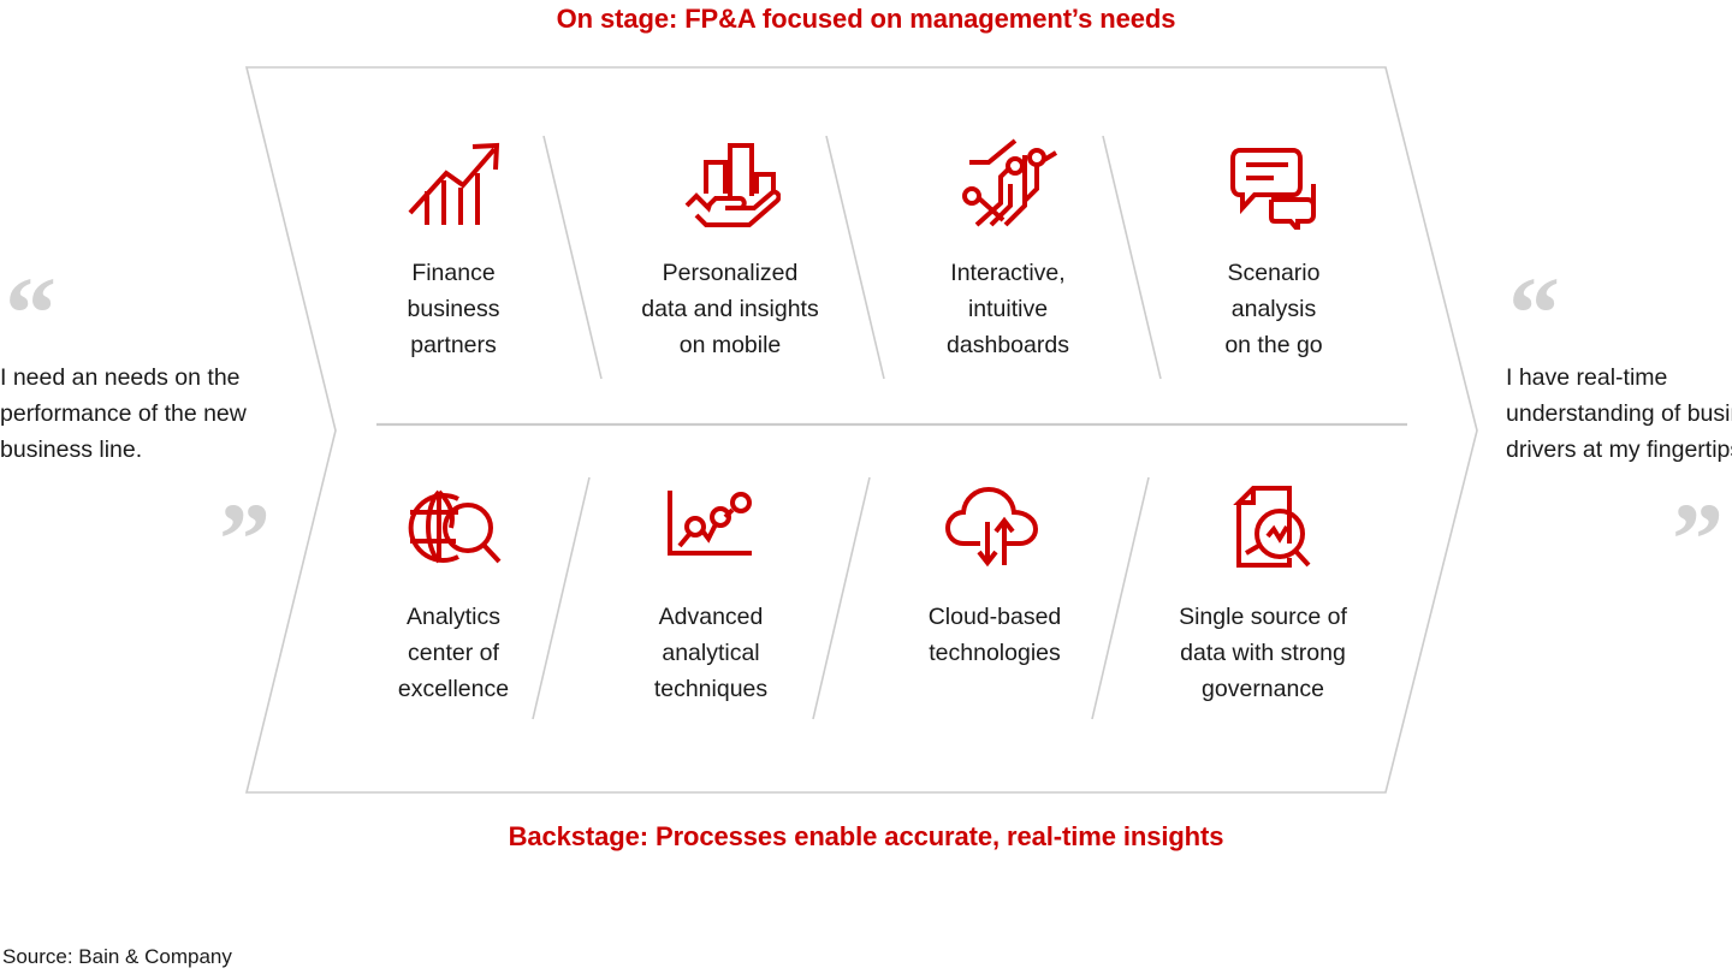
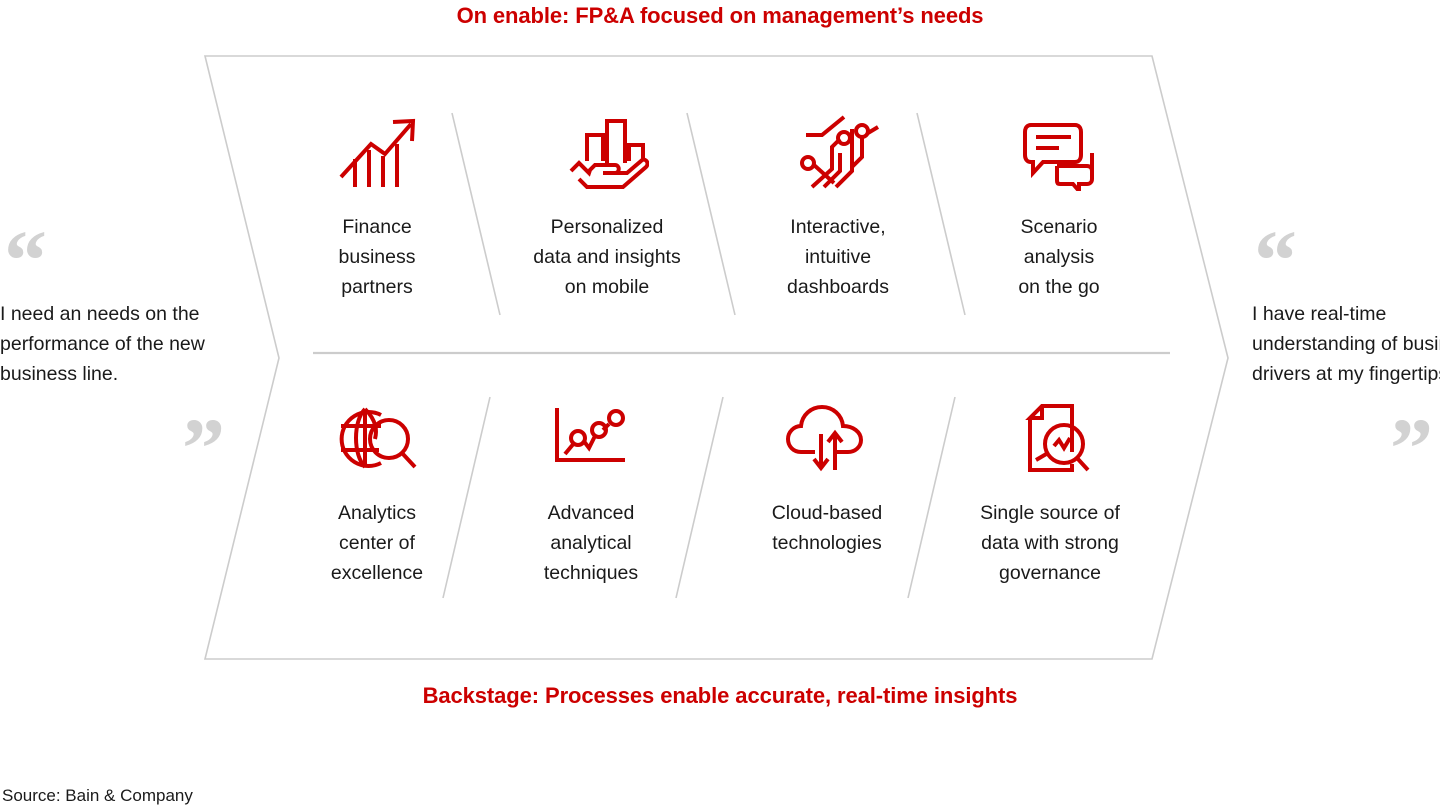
- On stage: FP&A focused on management’s needs
+ On enable: FP&A focused on management’s needs
  Backstage: Processes enable accurate, real-time insights
  “
  I need an needs on the performance of the new business line.
  ”
  “
  I have real-time understanding of busi drivers at my fingertip
  ”
  Finance
  business
  partners
  Personalized
  data and insights
  on mobile
  Interactive,
  intuitive
  dashboards
  Scenario
  analysis
  on the go
  Analytics
  center of
  excellence
  Advanced
  analytical
  techniques
  Cloud-based
  technologies
  Single source of
  data with strong
  governance
  Source: Bain & Company
